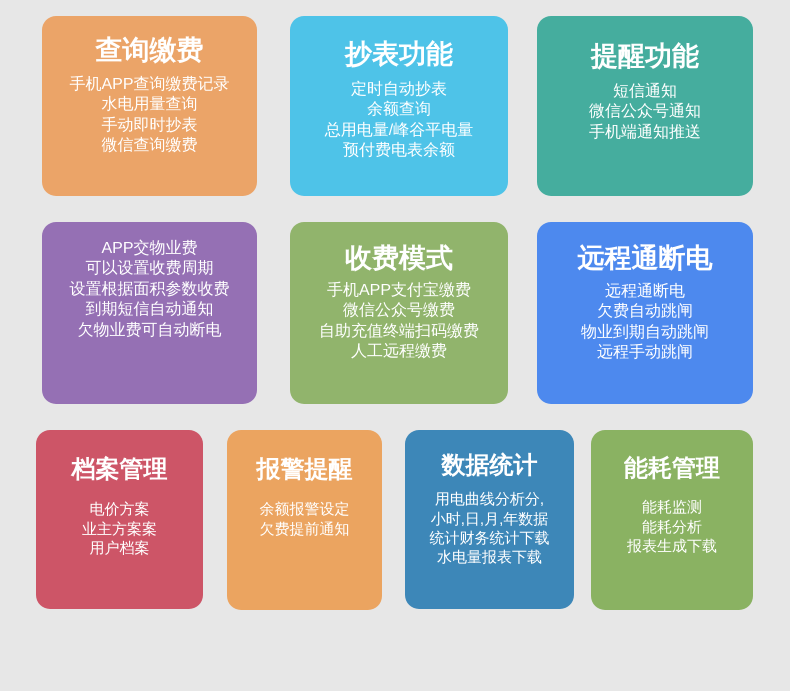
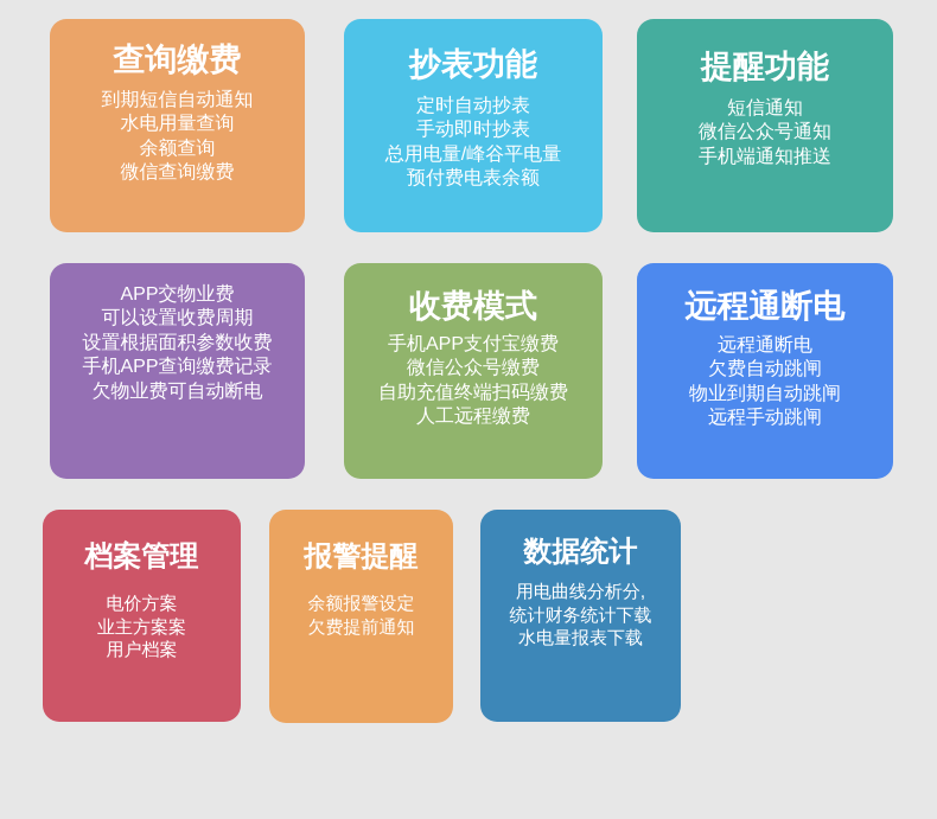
  查询缴费
- 手机APP查询缴费记录
+ 到期短信自动通知
  水电用量查询
- 手动即时抄表
+ 余额查询
  微信查询缴费
  抄表功能
  定时自动抄表
- 余额查询
+ 手动即时抄表
  总用电量/峰谷平电量
  预付费电表余额
  提醒功能
  短信通知
  微信公众号通知
  手机端通知推送
  APP交物业费
  可以设置收费周期
  设置根据面积参数收费
- 到期短信自动通知
+ 手机APP查询缴费记录
  欠物业费可自动断电
  收费模式
  手机APP支付宝缴费
  微信公众号缴费
  自助充值终端扫码缴费
  人工远程缴费
  远程通断电
  远程通断电
  欠费自动跳闸
  物业到期自动跳闸
  远程手动跳闸
  档案管理
  电价方案
  业主方案案
  用户档案
  报警提醒
  余额报警设定
  欠费提前通知
  数据统计
  用电曲线分析分,
- 小时,日,月,年数据
  统计财务统计下载
  水电量报表下载
- 能耗管理
- 能耗监测
- 能耗分析
- 报表生成下载
